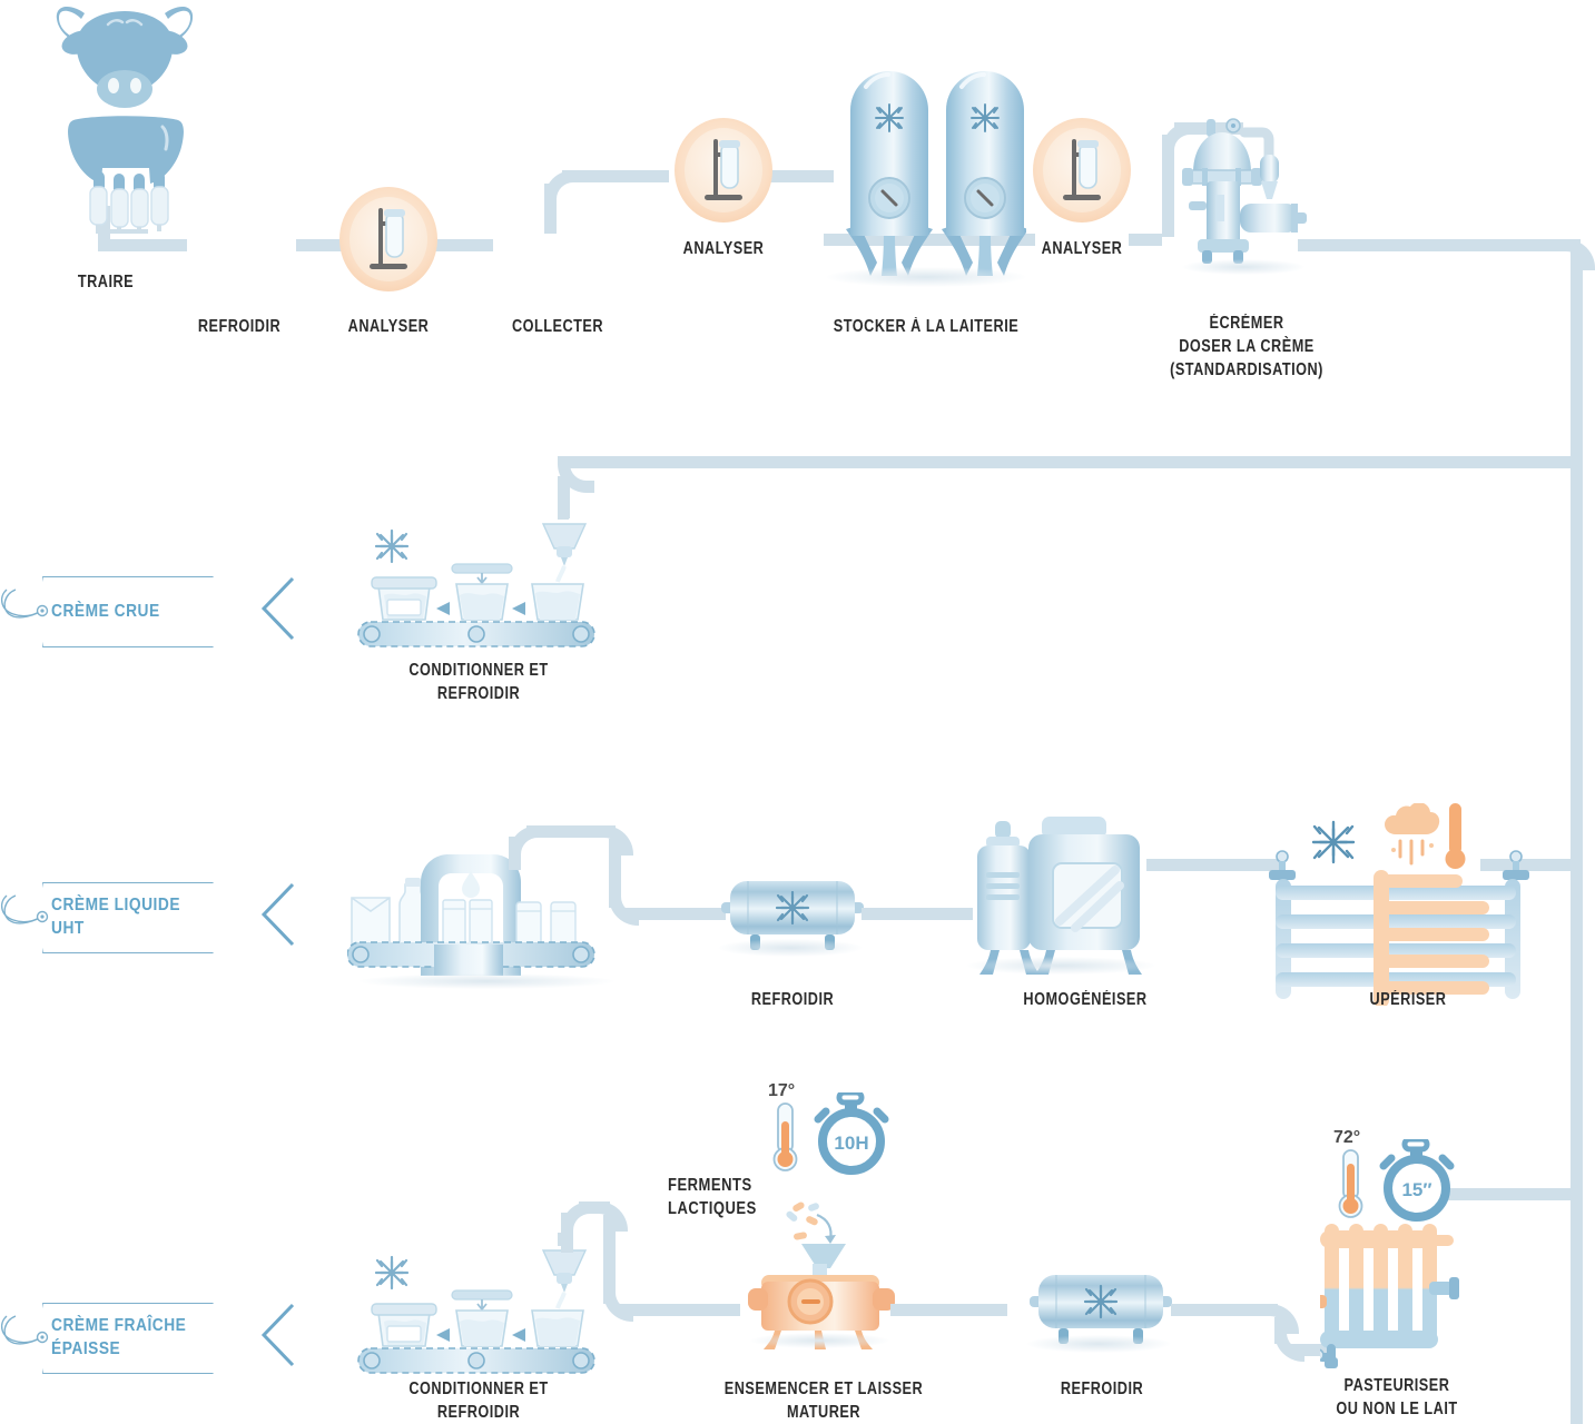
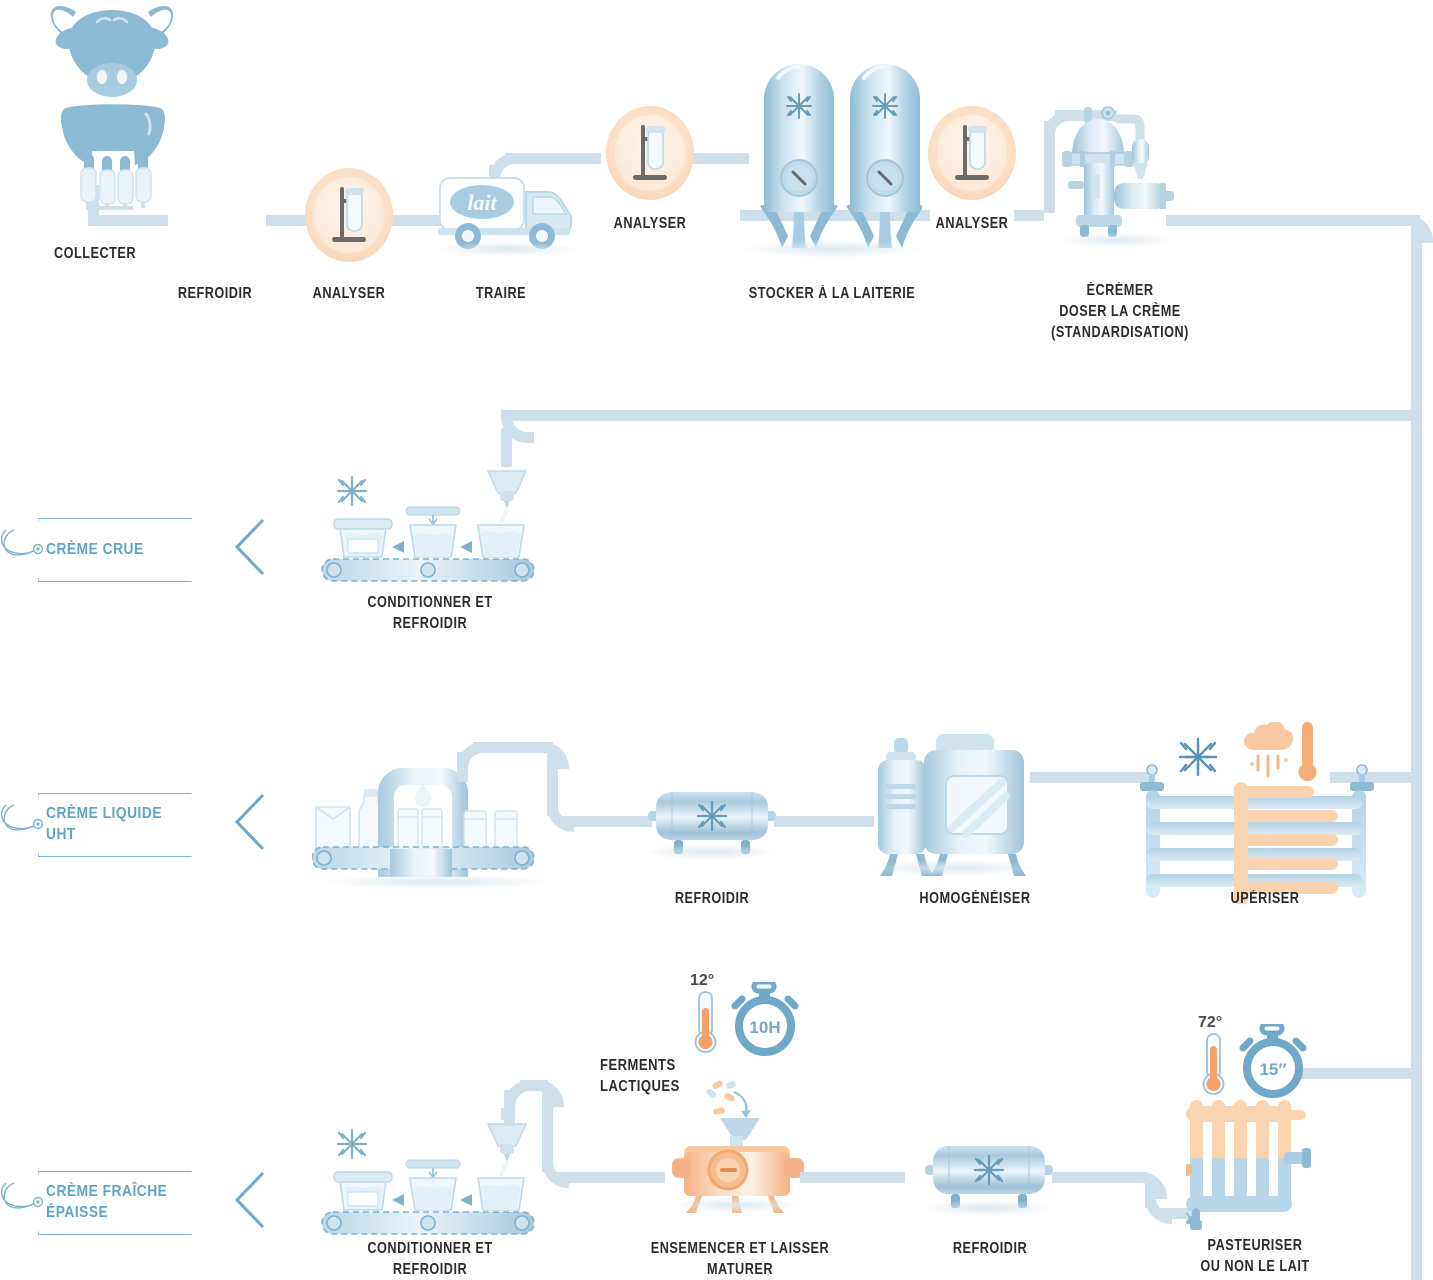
- TRAIRE
+ COLLECTER
  REFROIDIR
  ANALYSER
+ lait
- COLLECTER
+ TRAIRE
  ANALYSER
  STOCKER À LA LAITERIE
  ANALYSER
  ÉCRÉMER
  DOSER LA CRÈME
  (STANDARDISATION)
  CRÈME CRUE
  CONDITIONNER ET REFROIDIR
  CRÈME LIQUIDE
  UHT
  REFROIDIR
  HOMOGÉNÉISER
  UPÉRISER
  CRÈME FRAÎCHE
  ÉPAISSE
  CONDITIONNER ET REFROIDIR
- 17°
+ 12°
  10H
  FERMENTS
  LACTIQUES
  ENSEMENCER ET LAISSER MATURER
  REFROIDIR
  72°
  15″
  PASTEURISER
  OU NON LE LAIT
